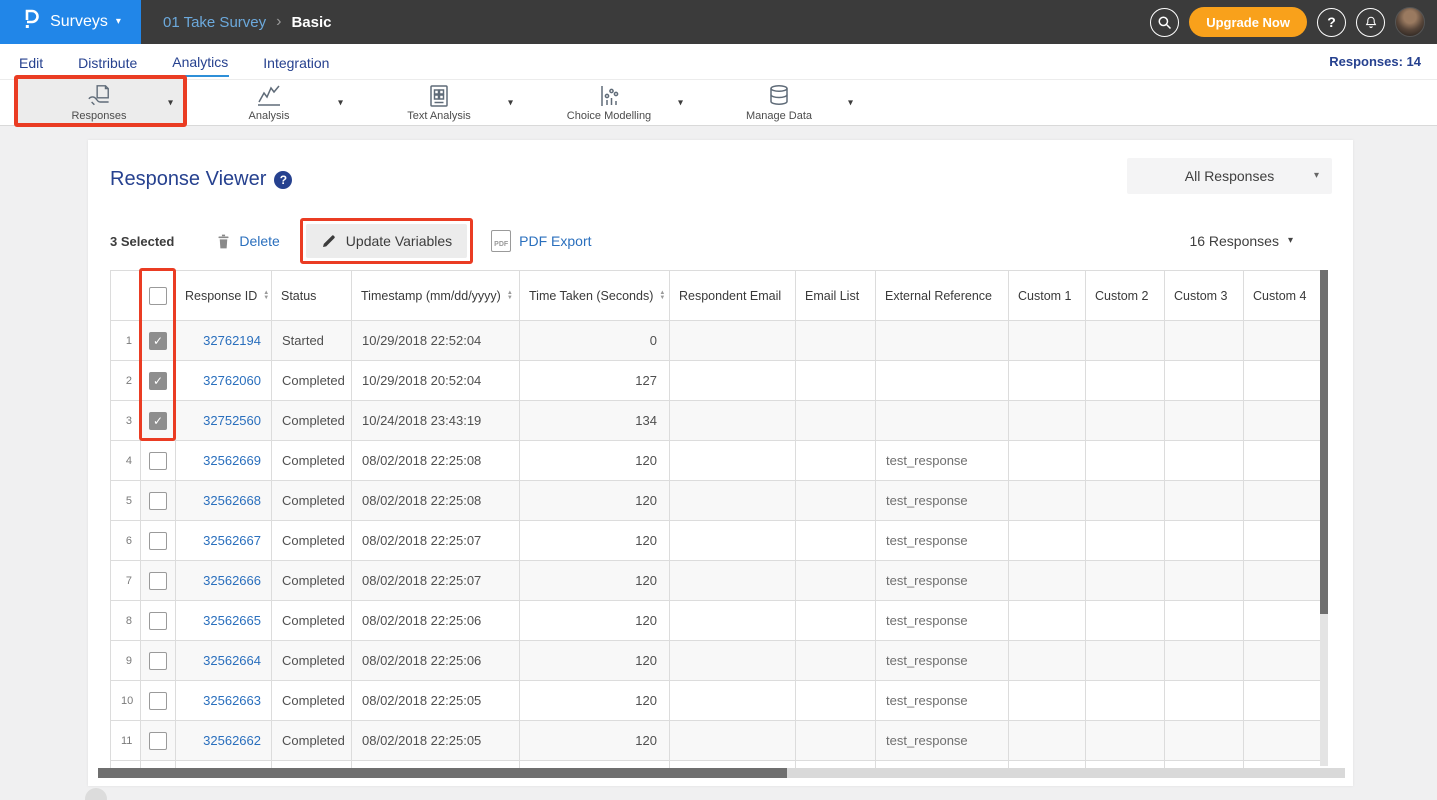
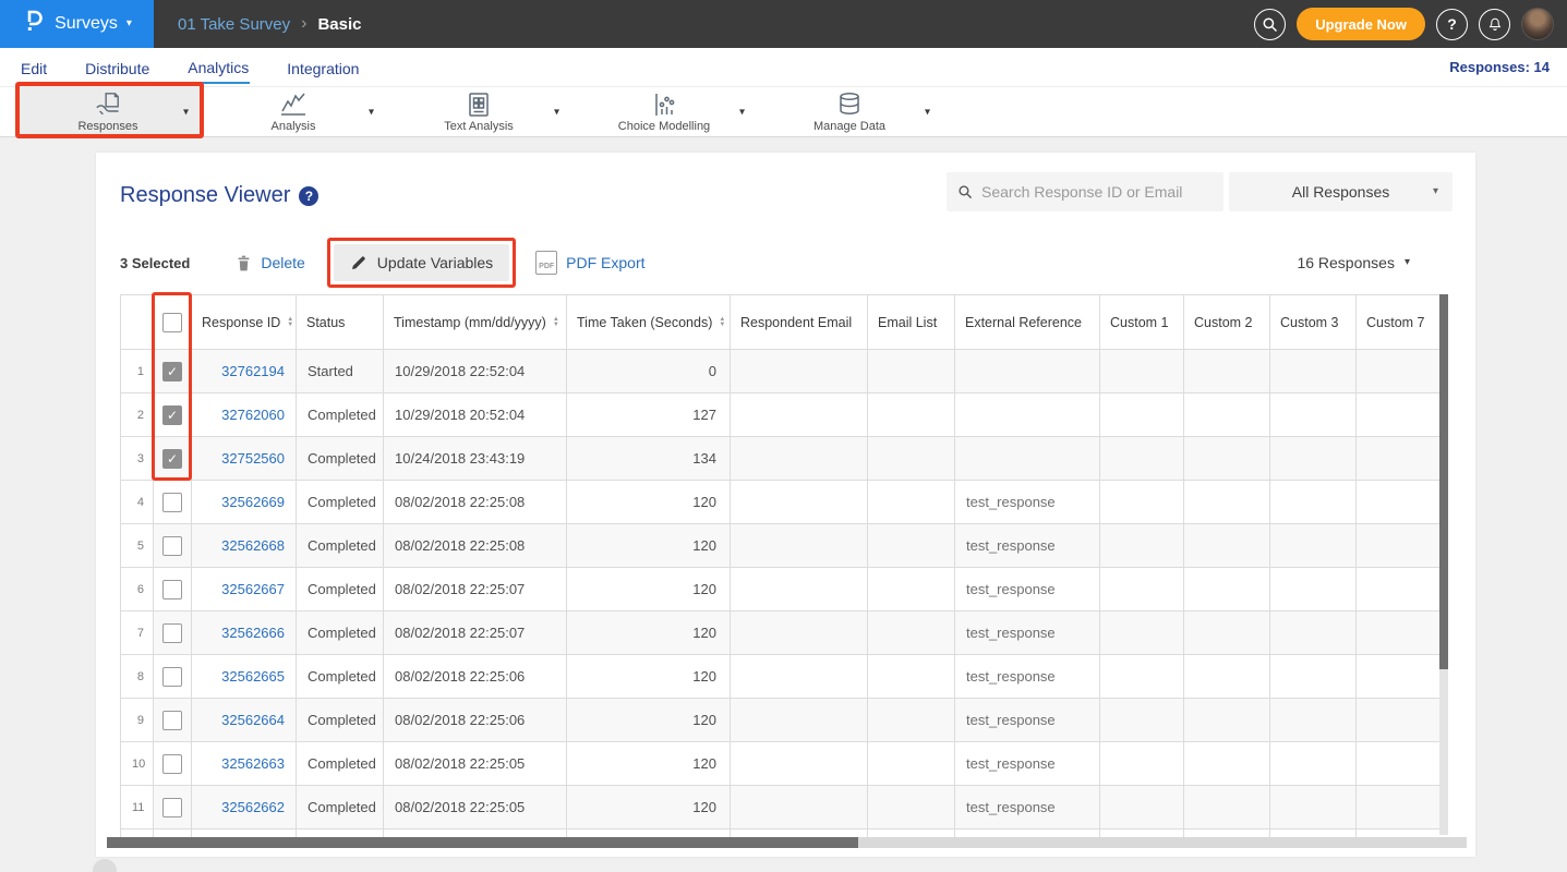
  Surveys
  ▾
  01 Take Survey
  ›
  Basic
  Upgrade Now
  ?
  Edit
  Distribute
  Analytics
  Integration
  Responses: 14
  Responses
  ▾
  Analysis
  ▾
  Text Analysis
  ▾
  Choice Modelling
  ▾
  Manage Data
  ▾
  Response Viewer
  ?
+ Search Response ID or Email
  All Responses
  ▾
  3 Selected
  Delete
  Update Variables
  PDF Export
  16 Responses
  ▾
- 		Response ID	Status	Timestamp (mm/dd/yyyy)	Time Taken (Seconds)	Respondent Email	Email List	External Reference	Custom 1	Custom 2	Custom 3	Custom 4
+ 		Response ID	Status	Timestamp (mm/dd/yyyy)	Time Taken (Seconds)	Respondent Email	Email List	External Reference	Custom 1	Custom 2	Custom 3	Custom 7
  1	✓	32762194	Started	10/29/2018 22:52:04	0
  2	✓	32762060	Completed	10/29/2018 20:52:04	127
  3	✓	32752560	Completed	10/24/2018 23:43:19	134
  4		32562669	Completed	08/02/2018 22:25:08	120			test_response
  5		32562668	Completed	08/02/2018 22:25:08	120			test_response
  6		32562667	Completed	08/02/2018 22:25:07	120			test_response
  7		32562666	Completed	08/02/2018 22:25:07	120			test_response
  8		32562665	Completed	08/02/2018 22:25:06	120			test_response
  9		32562664	Completed	08/02/2018 22:25:06	120			test_response
  10		32562663	Completed	08/02/2018 22:25:05	120			test_response
  11		32562662	Completed	08/02/2018 22:25:05	120			test_response
